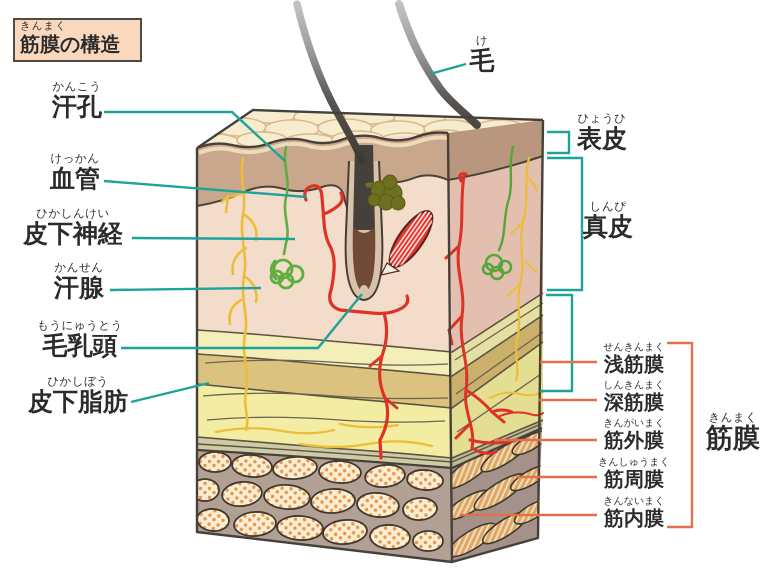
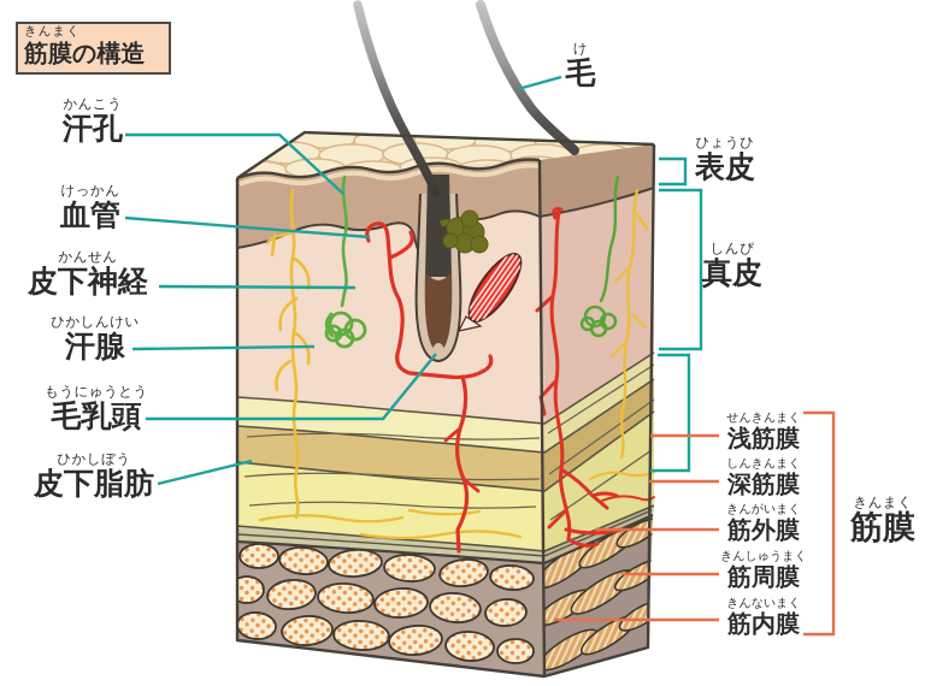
  きんまく
  筋膜の構造
  かんこう
  汗孔
  けっかん
  血管
- ひかしんけい
+ かんせん
  皮下神経
- かんせん
+ ひかしんけい
  汗腺
  もうにゅうとう
  毛乳頭
  ひかしぼう
  皮下脂肪
  け
  毛
  ひょうひ
  表皮
  しんぴ
  真皮
  せんきんまく
  浅筋膜
  しんきんまく
  深筋膜
  きんがいまく
  筋外膜
  きんしゅうまく
  筋周膜
  きんないまく
  筋内膜
  きんまく
  筋膜
